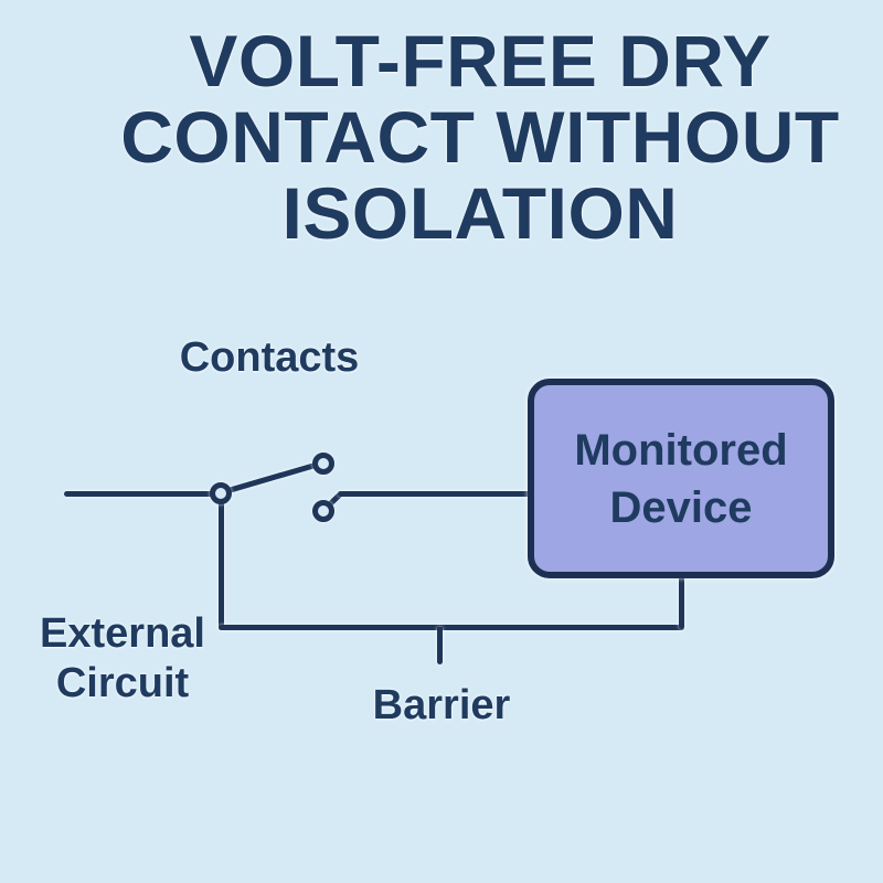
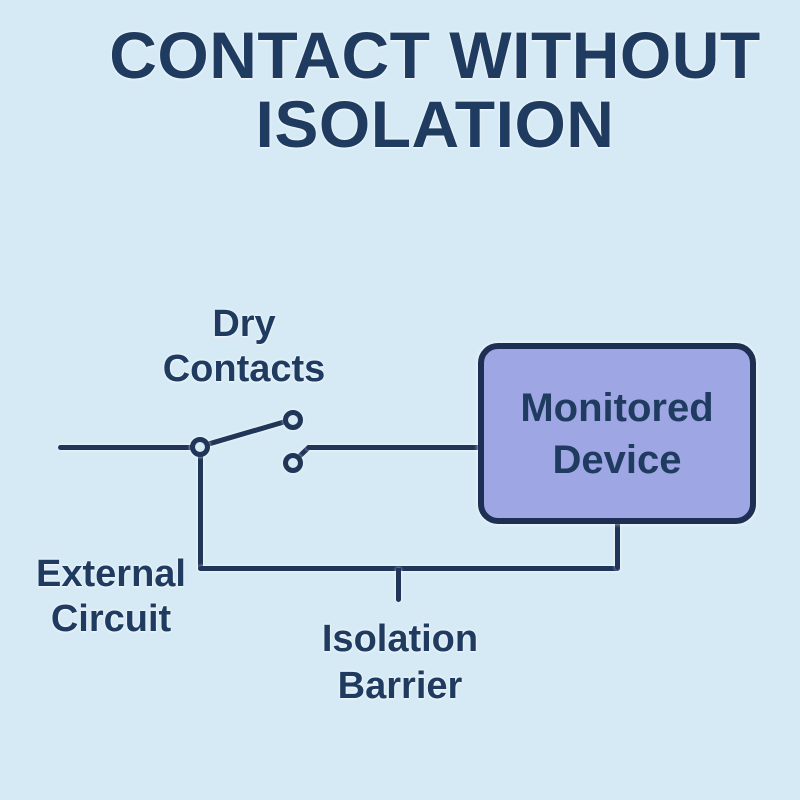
- VOLT-FREE DRY
  CONTACT WITHOUT
  ISOLATION
+ Dry
  Contacts
  External
  Circuit
+ Isolation
  Barrier
  Monitored
  Device
